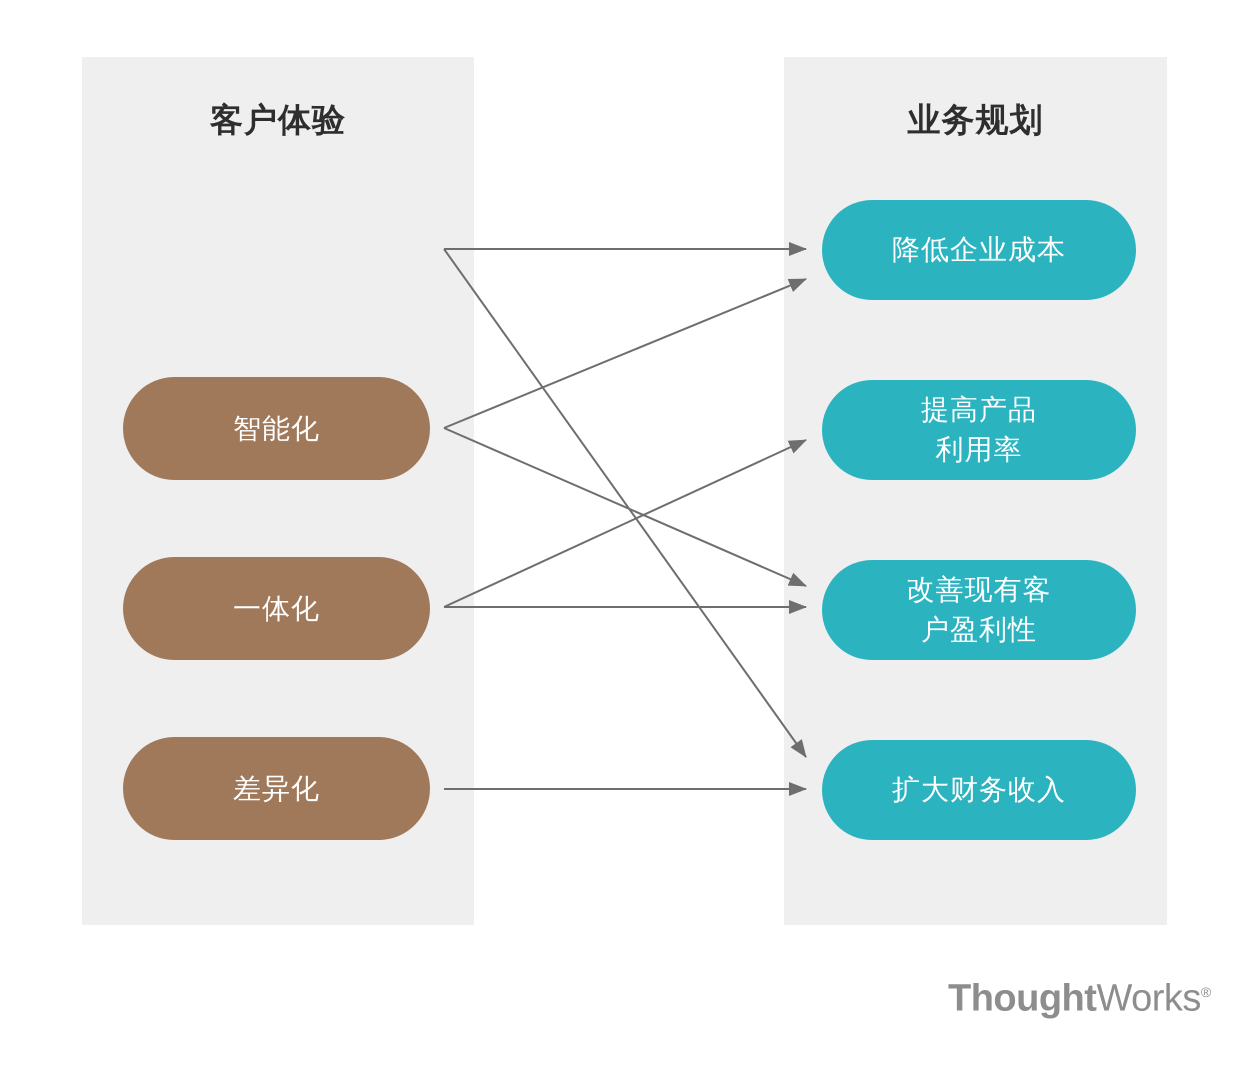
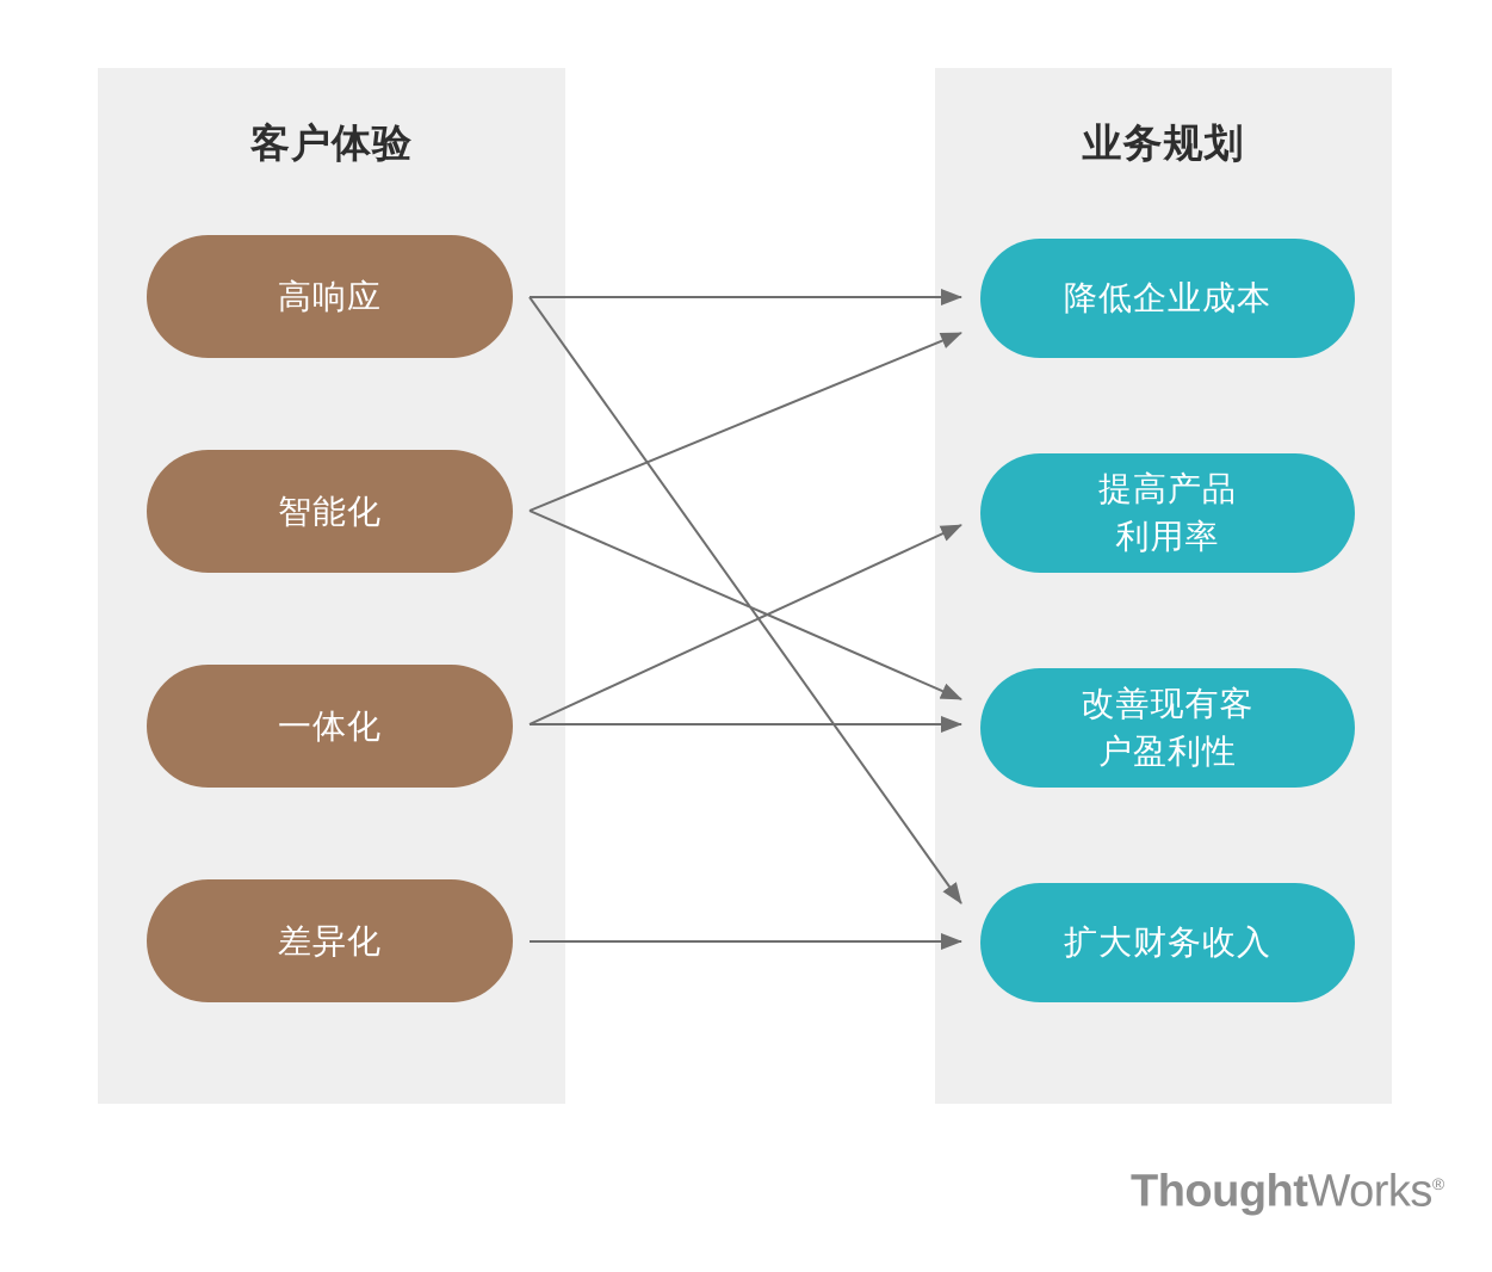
  客户体验
  业务规划
+ 高响应
  智能化
  一体化
  差异化
  降低企业成本
  提高产品
  利用率
  改善现有客
  户盈利性
  扩大财务收入
  ThoughtWorks®
